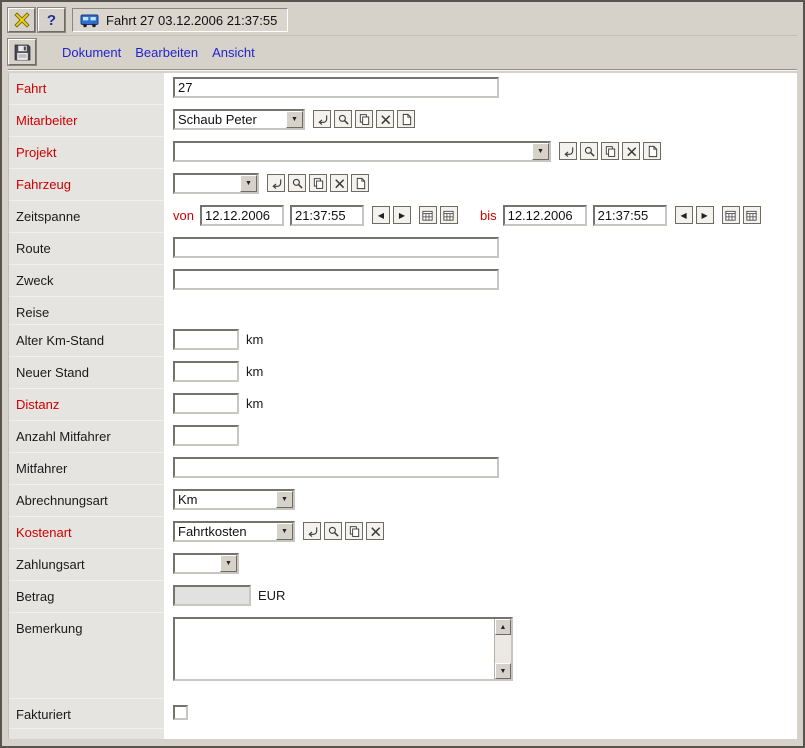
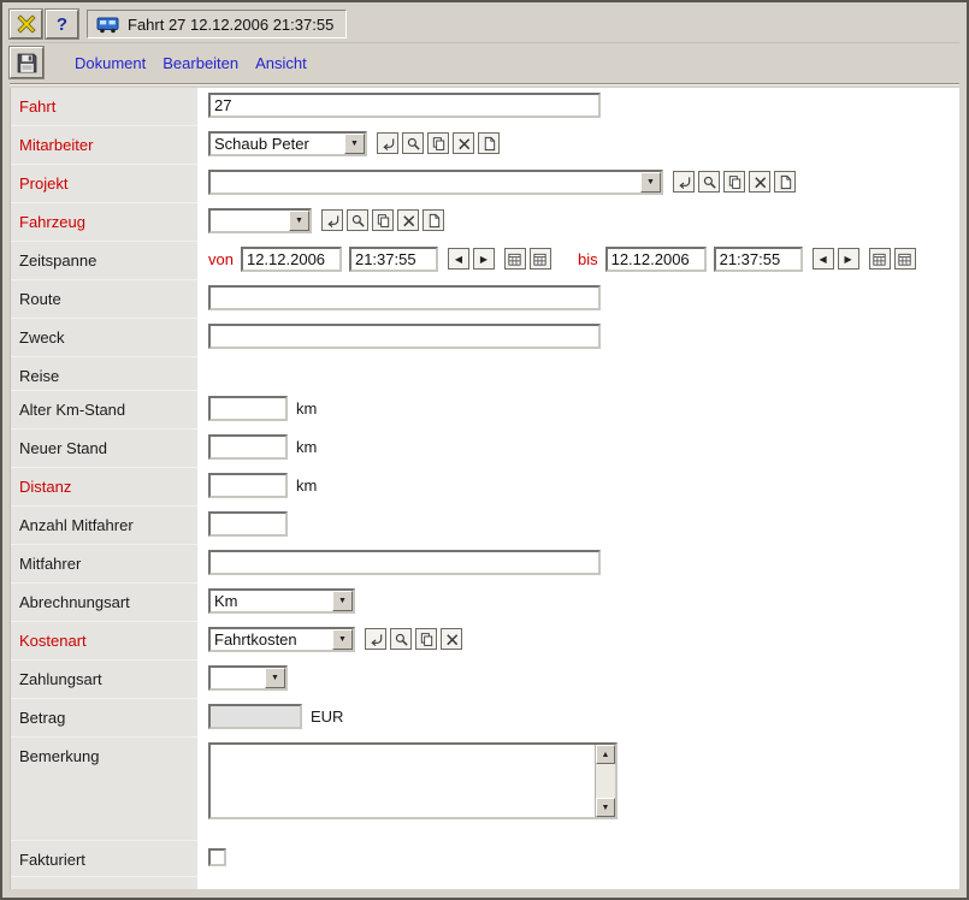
  ?
- Fahrt 27 03.12.2006 21:37:55
+ Fahrt 27 12.12.2006 21:37:55
  Dokument
  Bearbeiten
  Ansicht
  Fahrt
  27
  Mitarbeiter
  Schaub Peter
  Projekt
  Fahrzeug
  Zeitspanne
  von
  12.12.2006
  21:37:55
  ◀
  ▶
  bis
  12.12.2006
  21:37:55
  ◀
  ▶
  Route
  Zweck
  Reise
  Alter Km-Stand
  km
  Neuer Stand
  km
  Distanz
  km
  Anzahl Mitfahrer
  Mitfahrer
  Abrechnungsart
  Km
  Kostenart
  Fahrtkosten
  Zahlungsart
  Betrag
  EUR
  Bemerkung
  Fakturiert
